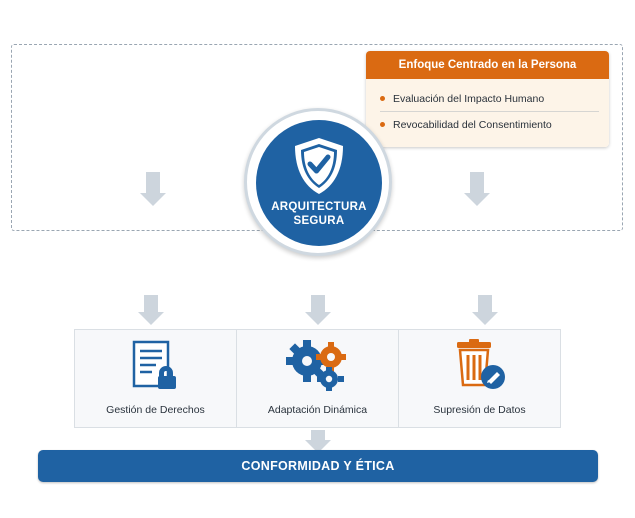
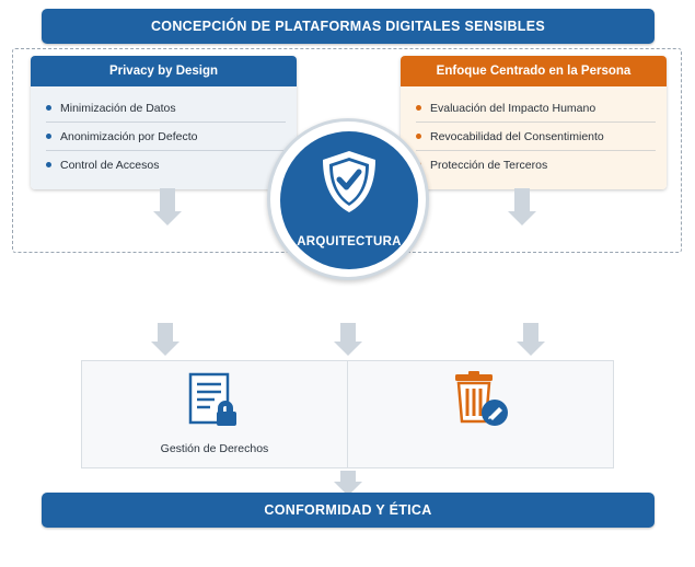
+ CONCEPCIÓN DE PLATAFORMAS DIGITALES SENSIBLES
+ Privacy by Design
+ Minimización de Datos
+ Anonimización por Defecto
+ Control de Accesos
  Enfoque Centrado en la Persona
  Evaluación del Impacto Humano
  Revocabilidad del Consentimiento
+ Protección de Terceros
  ARQUITECTURA
- SEGURA
  Gestión de Derechos
- Adaptación Dinámica
- Supresión de Datos
  CONFORMIDAD Y ÉTICA
